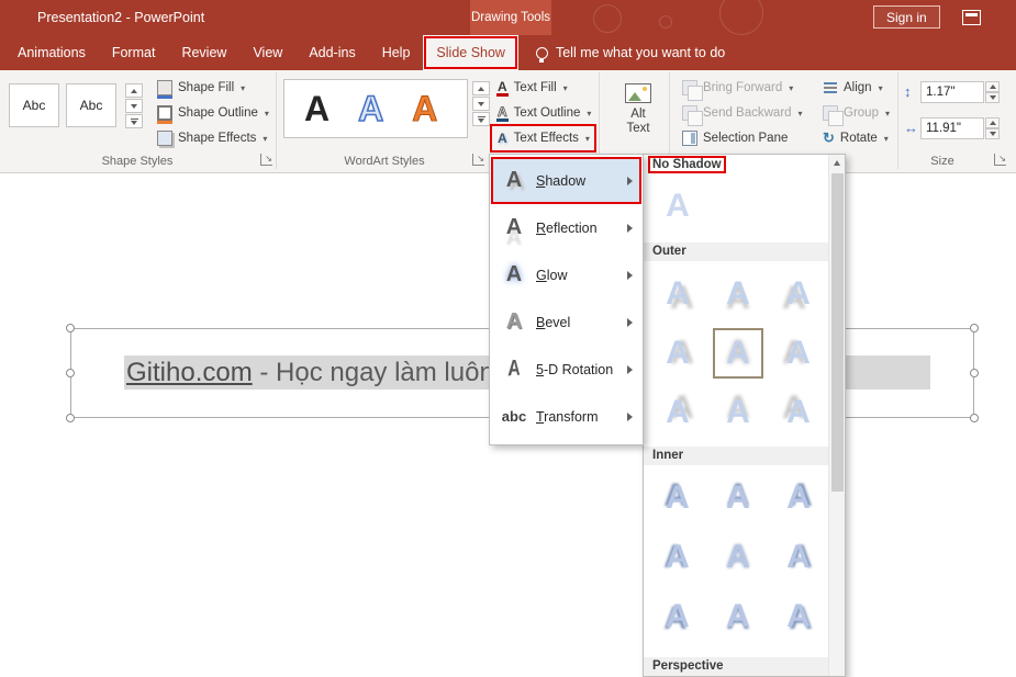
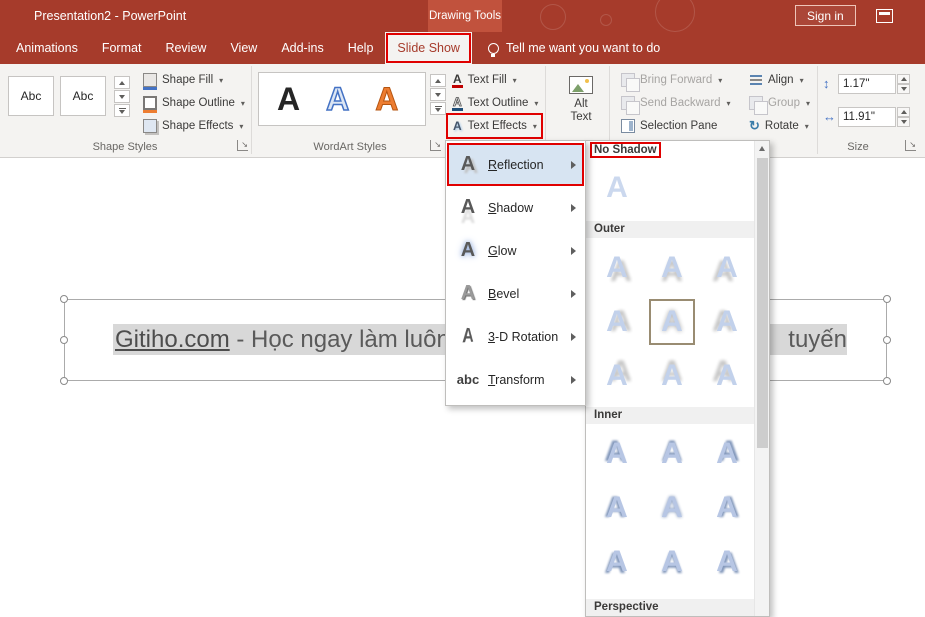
  Presentation2 - PowerPoint
  Drawing Tools
  Sign in
  Animations
  Format
  Review
  View
  Add-ins
  Help
  Slide Show
- Tell me what you want to do
+ Tell me want you want to do
  Abc
  Abc
  Shape Fill
  Shape Outline
  Shape Effects
  Shape Styles
  A
  A
  A
  A
  Text Fill
  A
  Text Outline
  A
  Text Effects
  WordArt Styles
  Alt Text
  Bring Forward
  Send Backward
  Selection Pane
  Align
  Group
  ↻
  Rotate
  ↕
  1.17"
  ↔
  11.91"
  Size
  Gitiho.com - Học ngay làm luôn
+ tuyến
  A
- Shadow
+ Reflection
  A
- Reflection
+ Shadow
  A
  Glow
  A
  Bevel
- 5-D Rotation
+ 3-D Rotation
  abc
  Transform
  No Shadow
  A
  Outer
  A
  A
  A
  A
  A
  A
  A
  A
  A
  Inner
  A
  A
  A
  A
  A
  A
  A
  A
  A
  Perspective
